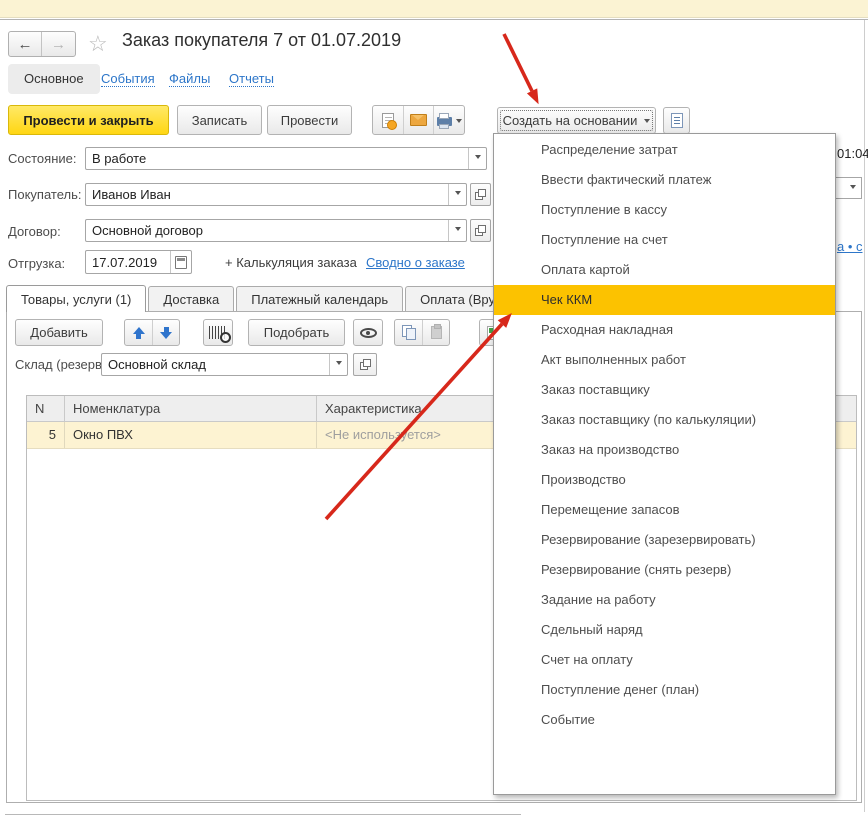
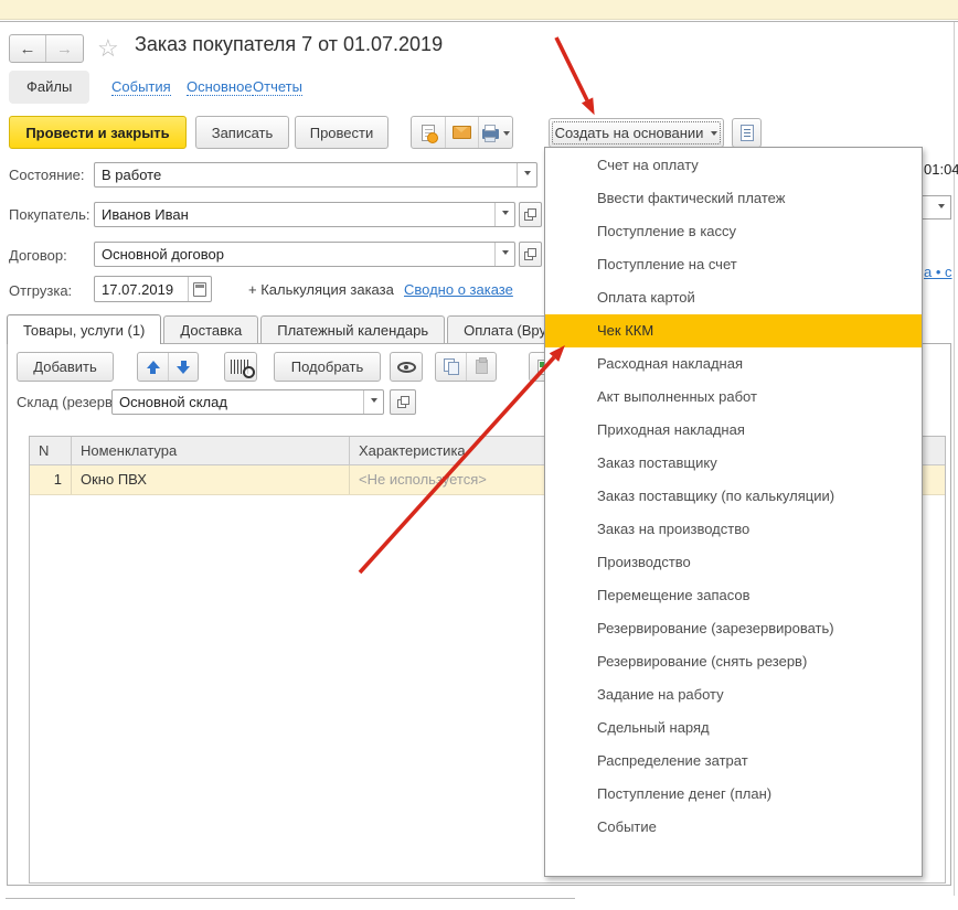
  ←
  →
  ☆
  Заказ покупателя 7 от 01.07.2019
- Основное
+ Файлы
  События
- Файлы
+ Основное
  Отчеты
  Провести и закрыть
  Записать
  Провести
  Создать на основании
  Состояние:
  В работе
  Покупатель:
  Иванов Иван
  Договор:
  Основной договор
  Отгрузка:
  17.07.2019
  + Калькуляция заказа
  Сводно о заказе
  01:04
  а • с
  Товары, услуги (1)
  Доставка
  Платежный календарь
  Добавить
  Подобрать
  Склад (резерв
  Основной склад
  N
  Номенклатура
  Характеристика
- 5
+ 1
  Окно ПВХ
  <Не использется>
- Распределение затрат
+ Счет на оплату
  Ввести фактический платеж
  Поступление в кассу
  Поступление на счет
  Оплата картой
  Чек ККМ
  Расходная накладная
  Акт выполненных работ
+ Приходная накладная
  Заказ поставщику
  Заказ поставщику (по калькуляции)
  Заказ на производство
  Производство
  Перемещение запасов
  Резервирование (зарезервировать)
  Резервирование (снять резерв)
  Задание на работу
  Сдельный наряд
- Счет на оплату
+ Распределение затрат
  Поступление денег (план)
  Событие
